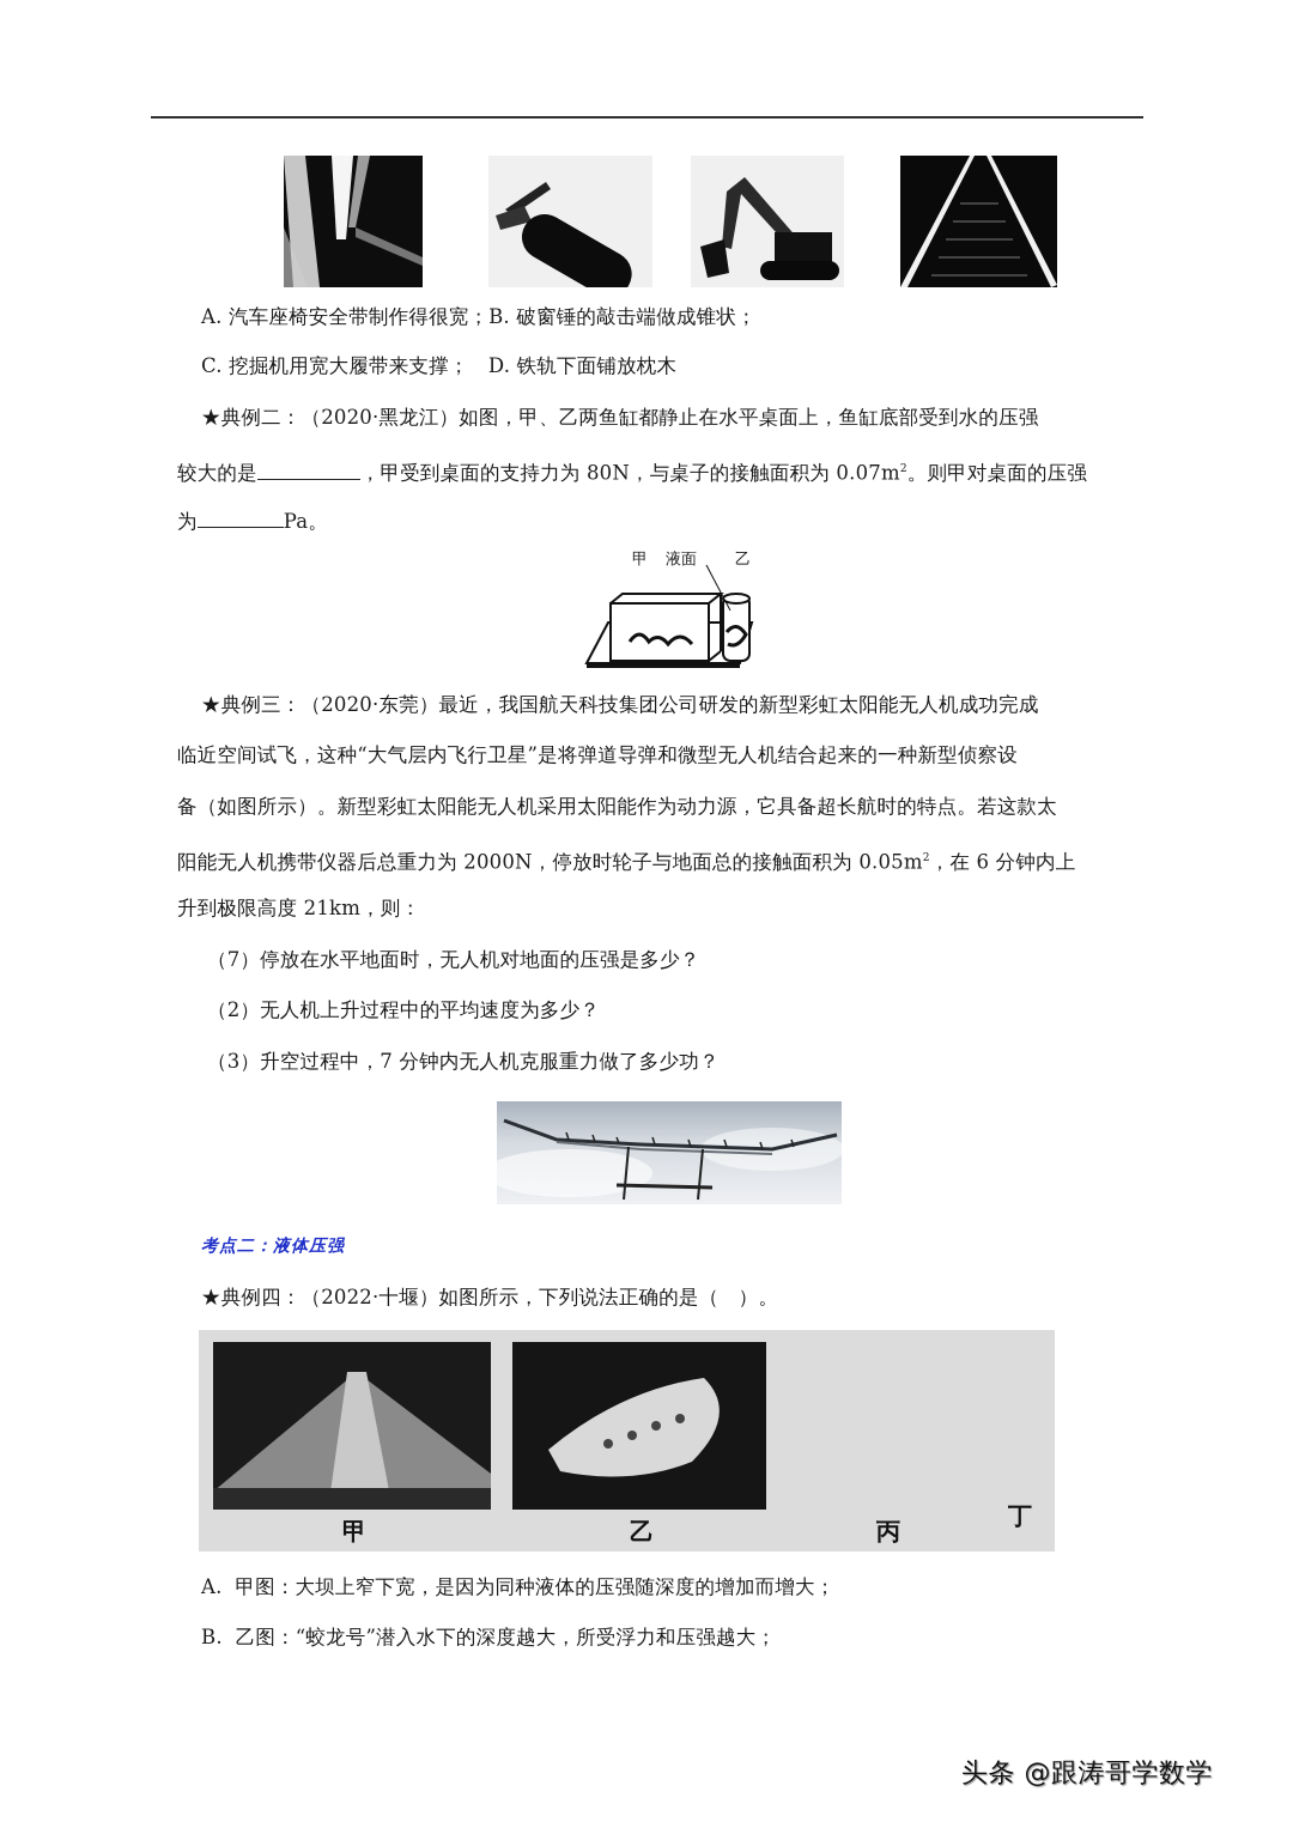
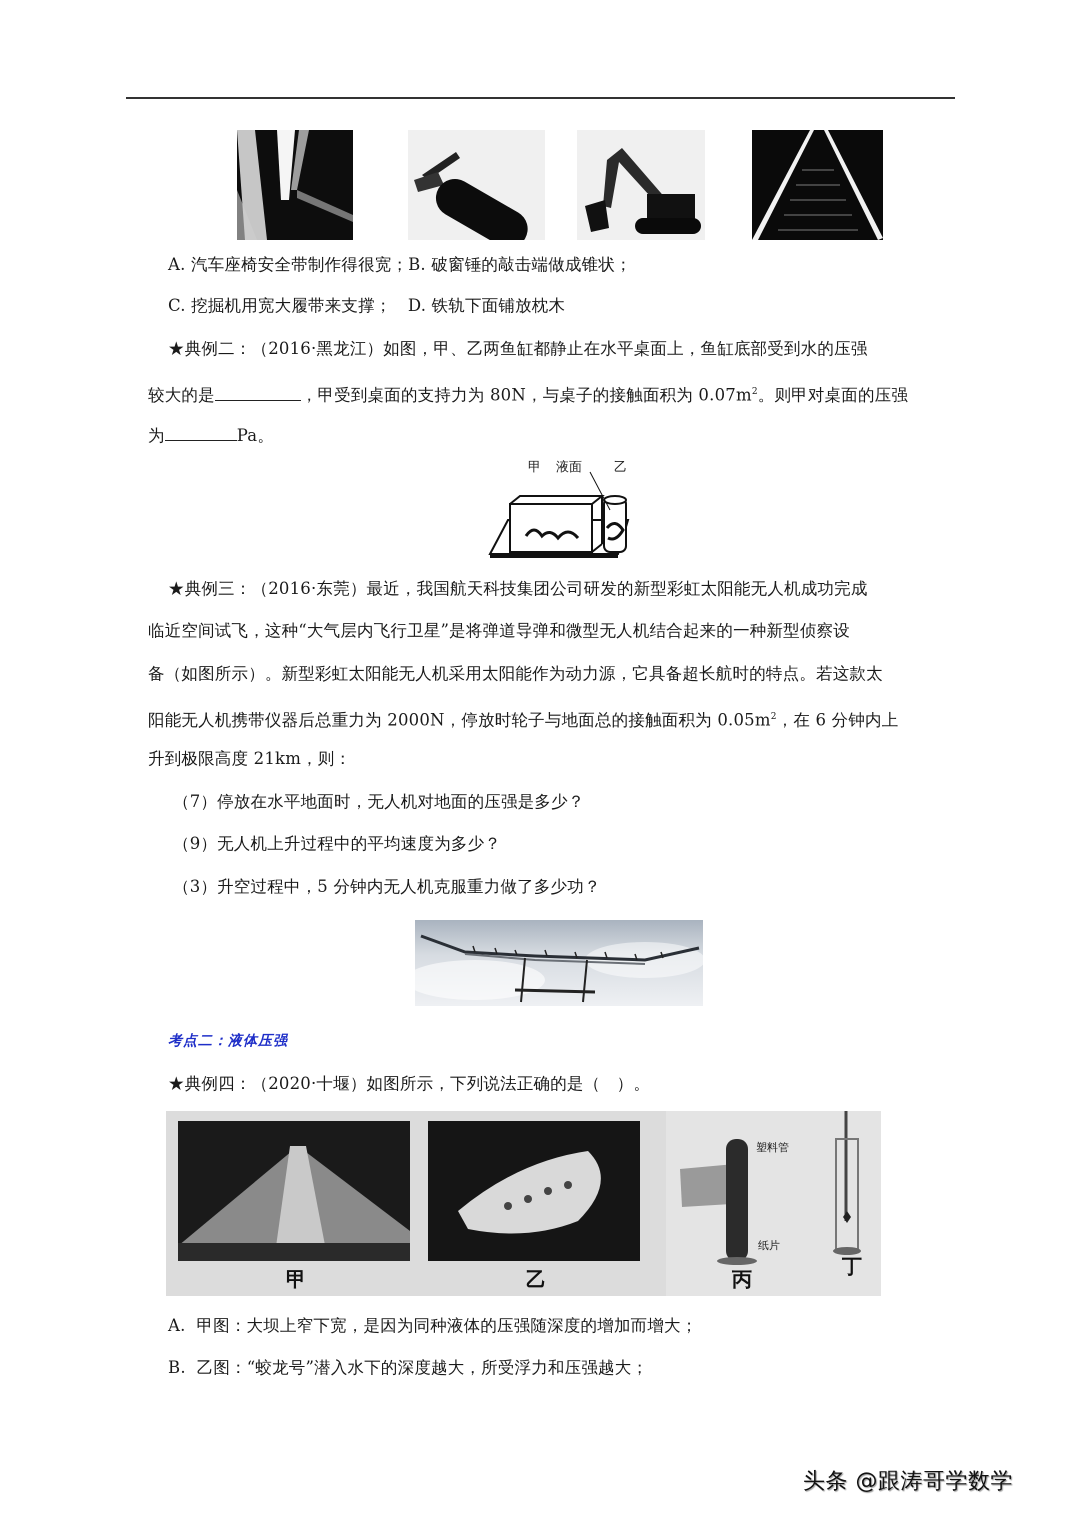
  A. 汽车座椅安全带制作得很宽；B. 破窗锤的敲击端做成锥状；
  C. 挖掘机用宽大履带来支撑； D. 铁轨下面铺放枕木
- ★典例二：（2020·黑龙江）如图，甲、乙两鱼缸都静止在水平桌面上，鱼缸底部受到水的压强
+ ★典例二：（2016·黑龙江）如图，甲、乙两鱼缸都静止在水平桌面上，鱼缸底部受到水的压强
  较大的是 ，甲受到桌面的支持力为 80N，与桌子的接触面积为 0.07m2。则甲对桌面的压强
  为 Pa。
  甲
  液面
  乙
- ★典例三：（2020·东莞）最近，我国航天科技集团公司研发的新型彩虹太阳能无人机成功完成
+ ★典例三：（2016·东莞）最近，我国航天科技集团公司研发的新型彩虹太阳能无人机成功完成
  临近空间试飞，这种“大气层内飞行卫星”是将弹道导弹和微型无人机结合起来的一种新型侦察设
  备（如图所示）。新型彩虹太阳能无人机采用太阳能作为动力源，它具备超长航时的特点。若这款太
  阳能无人机携带仪器后总重力为 2000N，停放时轮子与地面总的接触面积为 0.05m2，在 6 分钟内上
  升到极限高度 21km，则：
  （7）停放在水平地面时，无人机对地面的压强是多少？
- （2）无人机上升过程中的平均速度为多少？
+ （9）无人机上升过程中的平均速度为多少？
- （3）升空过程中，7 分钟内无人机克服重力做了多少功？
+ （3）升空过程中，5 分钟内无人机克服重力做了多少功？
  考点二：液体压强
- ★典例四：（2022·十堰）如图所示，下列说法正确的是（ ）。
+ ★典例四：（2020·十堰）如图所示，下列说法正确的是（ ）。
  甲
  乙
+ 塑料管
+ 纸片
  丙
  丁
  A. 甲图：大坝上窄下宽，是因为同种液体的压强随深度的增加而增大；
  B. 乙图：“蛟龙号”潜入水下的深度越大，所受浮力和压强越大；
  头条 @跟涛哥学数学
